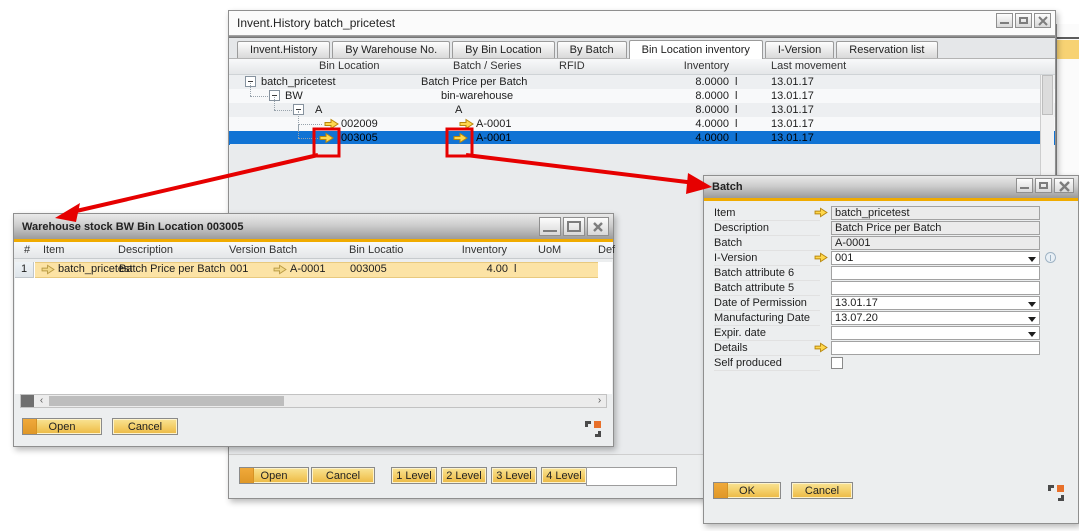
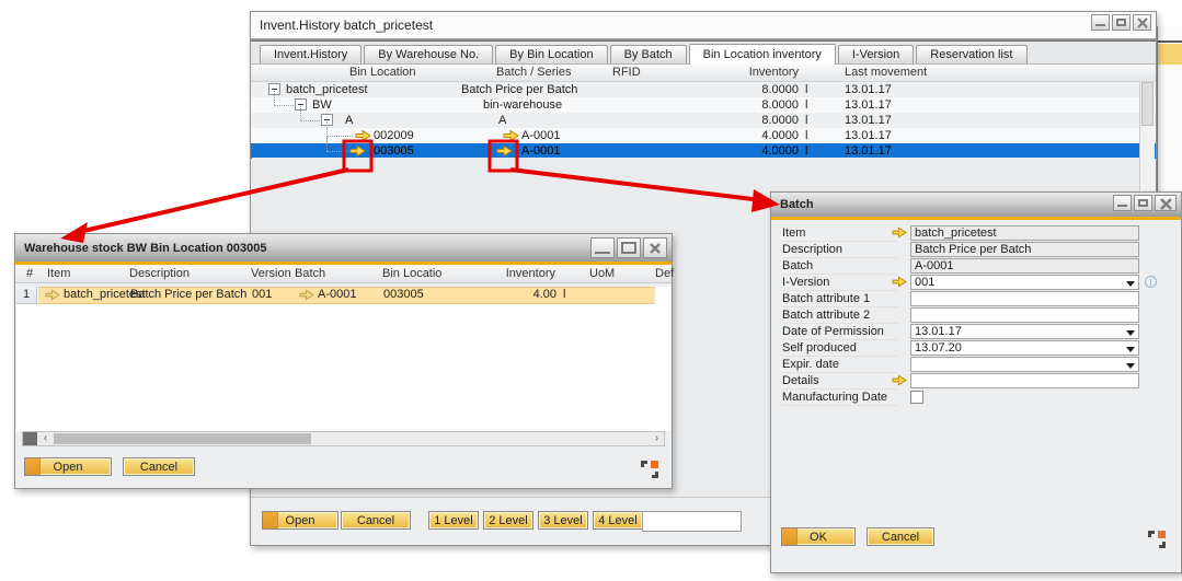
  Invent.History batch_pricetest
  Invent.History
  By Warehouse No.
  By Bin Location
  By Batch
  Bin Location inventory
  I-Version
  Reservation list
  Bin Location
  Batch / Series
  RFID
  Inventory
  Last movement
  batch_pricetest
  Batch Price per Batch
  8.0000
  l
  13.01.17
  BW
  bin-warehouse
  8.0000
  l
  13.01.17
  A
  A
  8.0000
  l
  13.01.17
  002009
  A-0001
  4.0000
  l
  13.01.17
  003005
  A-0001
  4.0000
  l
  13.01.17
  Open
  Cancel
  1 Level
  2 Level
  3 Level
  4 Level
  Warehouse stock BW Bin Location 003005
  #
  Item
  Description
  Version
  Batch
  Bin Locatio
  Inventory
  UoM
  Def
  1
  batch_pricetest
  Batch Price per Batch
  001
  A-0001
  003005
  4.00
  l
  ‹
  ›
  Open
  Cancel
  Batch
  Item
  batch_pricetest
  Description
  Batch Price per Batch
  Batch
  A-0001
  I-Version
  001
- Batch attribute 6
+ Batch attribute 1
- Batch attribute 5
+ Batch attribute 2
  Date of Permission
  13.01.17
- Manufacturing Date
+ Self produced
  13.07.20
  Expir. date
  Details
- Self produced
+ Manufacturing Date
  OK
  Cancel
